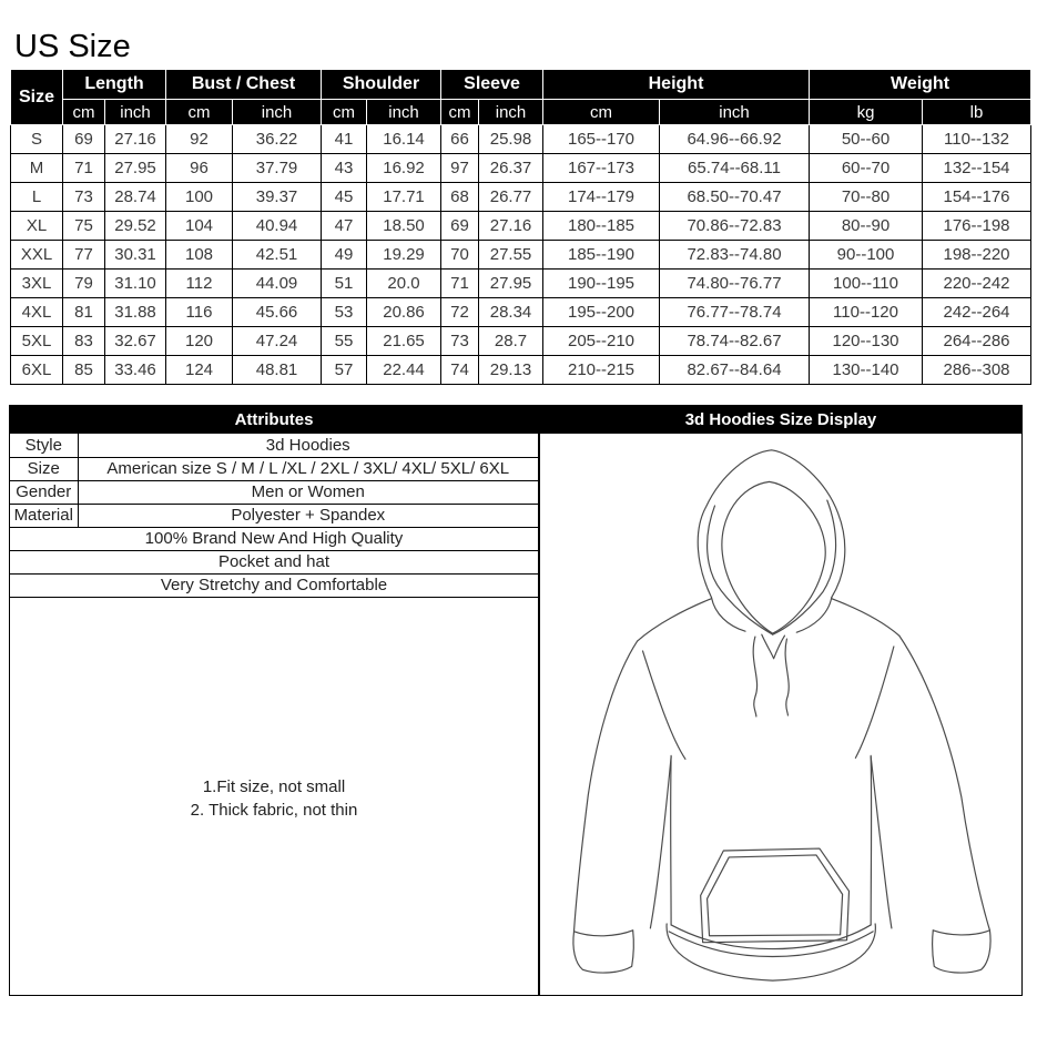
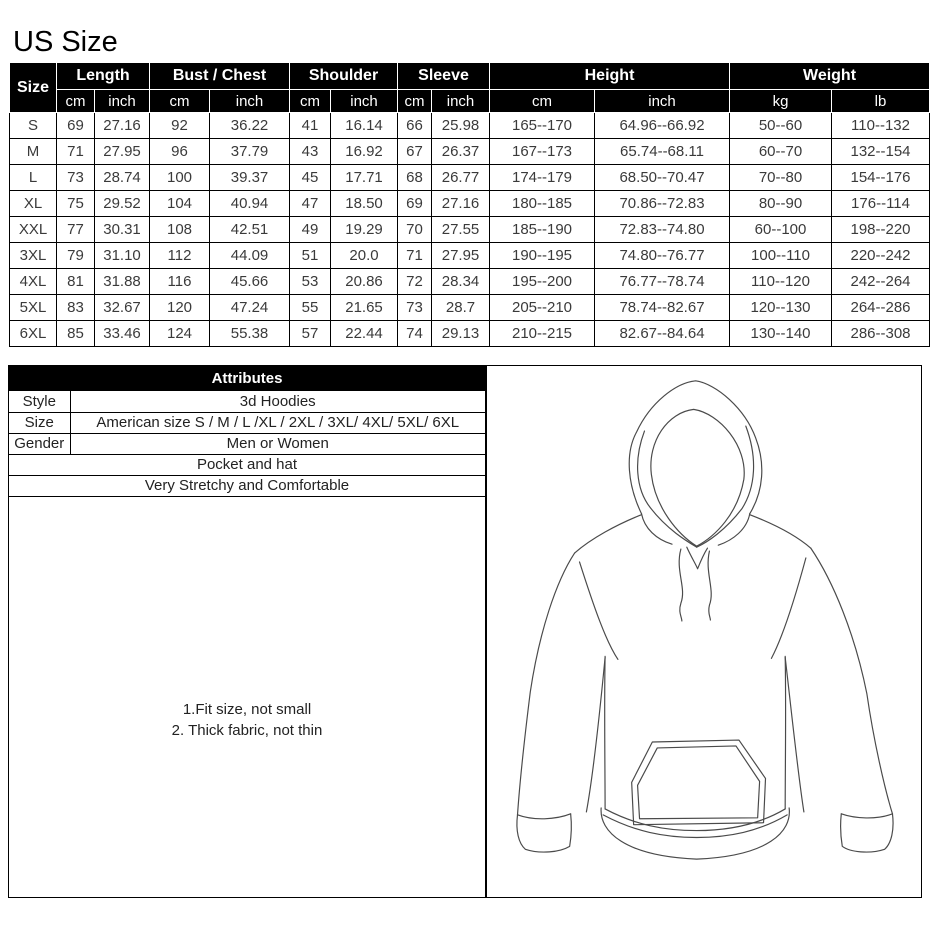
  US Size
  Size	Length	Bust / Chest	Shoulder	Sleeve	Height	Weight
  cm	inch	cm	inch	cm	inch	cm	inch	cm	inch	kg	lb
  S	69	27.16	92	36.22	41	16.14	66	25.98	165--170	64.96--66.92	50--60	110--132
- M	71	27.95	96	37.79	43	16.92	97	26.37	167--173	65.74--68.11	60--70	132--154
+ M	71	27.95	96	37.79	43	16.92	67	26.37	167--173	65.74--68.11	60--70	132--154
  L	73	28.74	100	39.37	45	17.71	68	26.77	174--179	68.50--70.47	70--80	154--176
- XL	75	29.52	104	40.94	47	18.50	69	27.16	180--185	70.86--72.83	80--90	176--198
+ XL	75	29.52	104	40.94	47	18.50	69	27.16	180--185	70.86--72.83	80--90	176--114
- XXL	77	30.31	108	42.51	49	19.29	70	27.55	185--190	72.83--74.80	90--100	198--220
+ XXL	77	30.31	108	42.51	49	19.29	70	27.55	185--190	72.83--74.80	60--100	198--220
  3XL	79	31.10	112	44.09	51	20.0	71	27.95	190--195	74.80--76.77	100--110	220--242
  4XL	81	31.88	116	45.66	53	20.86	72	28.34	195--200	76.77--78.74	110--120	242--264
  5XL	83	32.67	120	47.24	55	21.65	73	28.7	205--210	78.74--82.67	120--130	264--286
- 6XL	85	33.46	124	48.81	57	22.44	74	29.13	210--215	82.67--84.64	130--140	286--308
+ 6XL	85	33.46	124	55.38	57	22.44	74	29.13	210--215	82.67--84.64	130--140	286--308
  Attributes
  Style	3d Hoodies
  Size	American size S / M / L /XL / 2XL / 3XL/ 4XL/ 5XL/ 6XL
  Gender	Men or Women
- Material	Polyester + Spandex
- 100% Brand New And High Quality
  Pocket and hat
  Very Stretchy and Comfortable
  1.Fit size, not small
  2. Thick fabric, not thin
- 3d Hoodies Size Display
